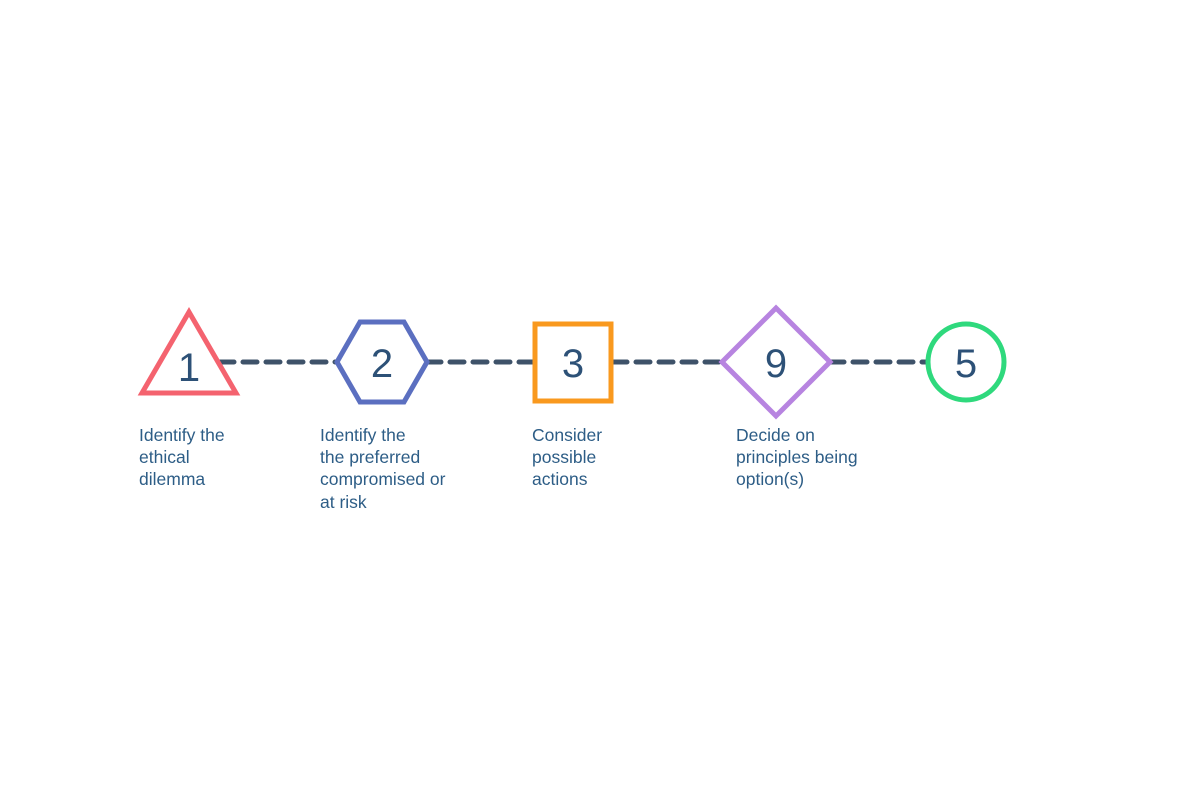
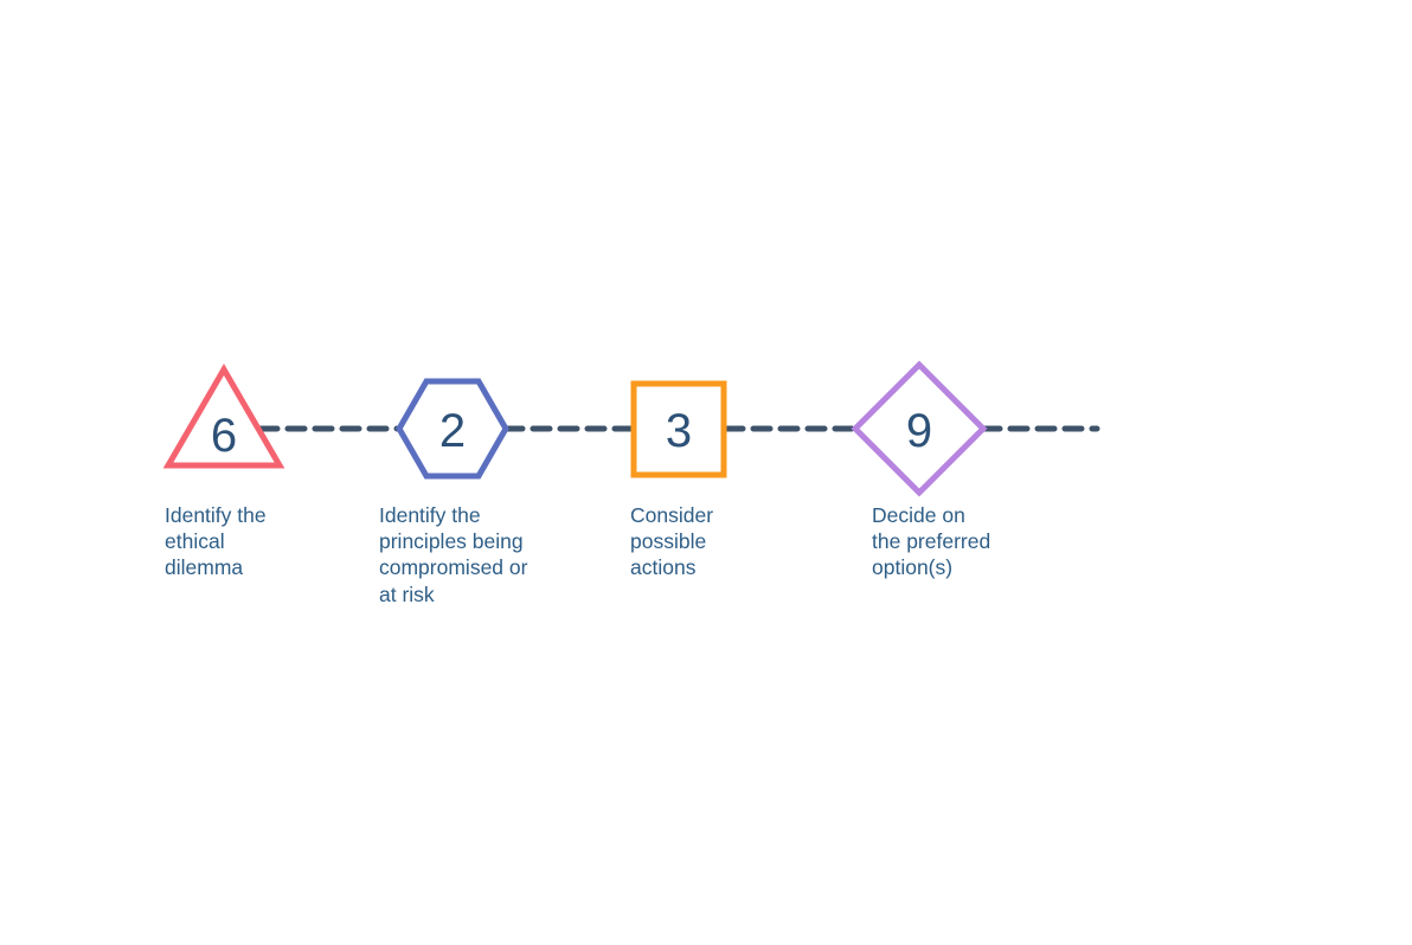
- 1
+ 6
  Identify the
  ethical
  dilemma
  2
  Identify the
- the preferred
+ principles being
  compromised or
  at risk
  3
  Consider
  possible
  actions
  9
  Decide on
- principles being
+ the preferred
  option(s)
- 5
